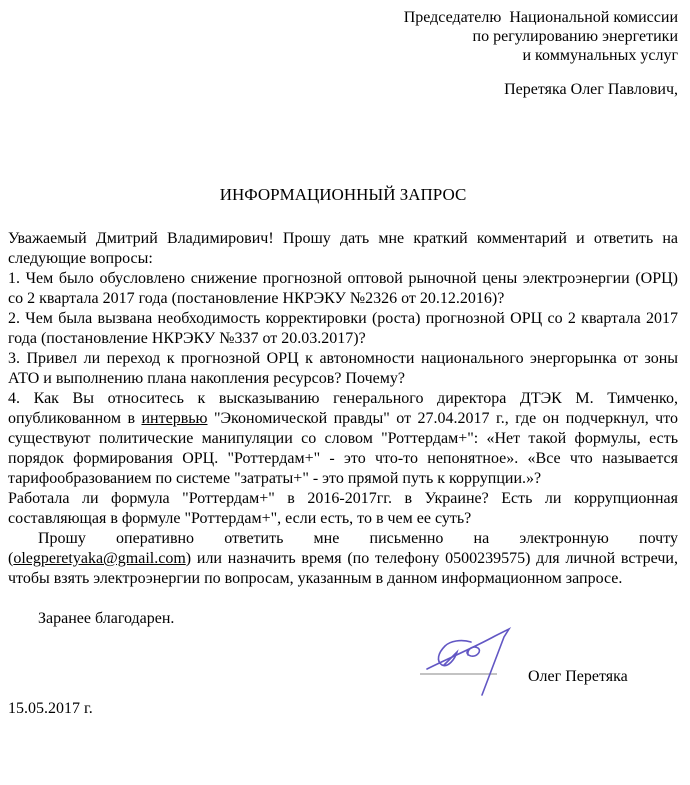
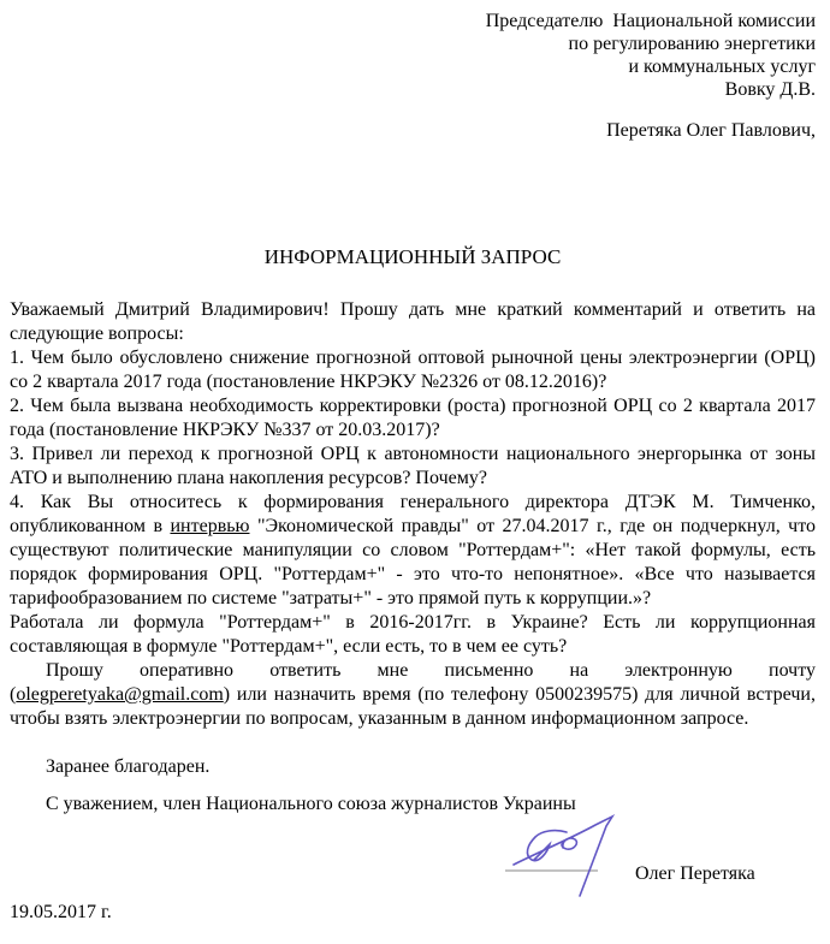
  Председателю Национальной комиссии
  по регулированию энергетики
  и коммунальных услуг
+ Вовку Д.В.
  Перетяка Олег Павлович,
  ИНФОРМАЦИОННЫЙ ЗАПРОС
  Уважаемый Дмитрий Владимирович! Прошу дать мне краткий комментарий и ответить на следующие вопросы:
- 1. Чем было обусловлено снижение прогнозной оптовой рыночной цены электроэнергии (ОРЦ) со 2 квартала 2017 года (постановление НКРЭКУ №2326 от 20.12.2016)?
+ 1. Чем было обусловлено снижение прогнозной оптовой рыночной цены электроэнергии (ОРЦ) со 2 квартала 2017 года (постановление НКРЭКУ №2326 от 08.12.2016)?
  2. Чем была вызвана необходимость корректировки (роста) прогнозной ОРЦ со 2 квартала 2017 года (постановление НКРЭКУ №337 от 20.03.2017)?
  3. Привел ли переход к прогнозной ОРЦ к автономности национального энергорынка от зоны АТО и выполнению плана накопления ресурсов? Почему?
- 4. Как Вы относитесь к высказыванию генерального директора ДТЭК М. Тимченко, опубликованном в интервью "Экономической правды" от 27.04.2017 г., где он подчеркнул, что существуют политические манипуляции со словом "Роттердам+": «Нет такой формулы, есть порядок формирования ОРЦ. "Роттердам+" - это что-то непонятное». «Все что называется тарифообразованием по системе "затраты+" - это прямой путь к коррупции.»?
+ 4. Как Вы относитесь к формирования генерального директора ДТЭК М. Тимченко, опубликованном в интервью "Экономической правды" от 27.04.2017 г., где он подчеркнул, что существуют политические манипуляции со словом "Роттердам+": «Нет такой формулы, есть порядок формирования ОРЦ. "Роттердам+" - это что-то непонятное». «Все что называется тарифообразованием по системе "затраты+" - это прямой путь к коррупции.»?
  Работала ли формула "Роттердам+" в 2016-2017гг. в Украине? Есть ли коррупционная составляющая в формуле "Роттердам+", если есть, то в чем ее суть?
  Прошу оперативно ответить мне письменно на электронную почту (olegperetyaka@gmail.com) или назначить время (по телефону 0500239575) для личной встречи, чтобы взять электроэнергии по вопросам, указанным в данном информационном запросе.
  Заранее благодарен.
+ С уважением, член Национального союза журналистов Украины
  Олег Перетяка
- 15.05.2017 г.
+ 19.05.2017 г.
